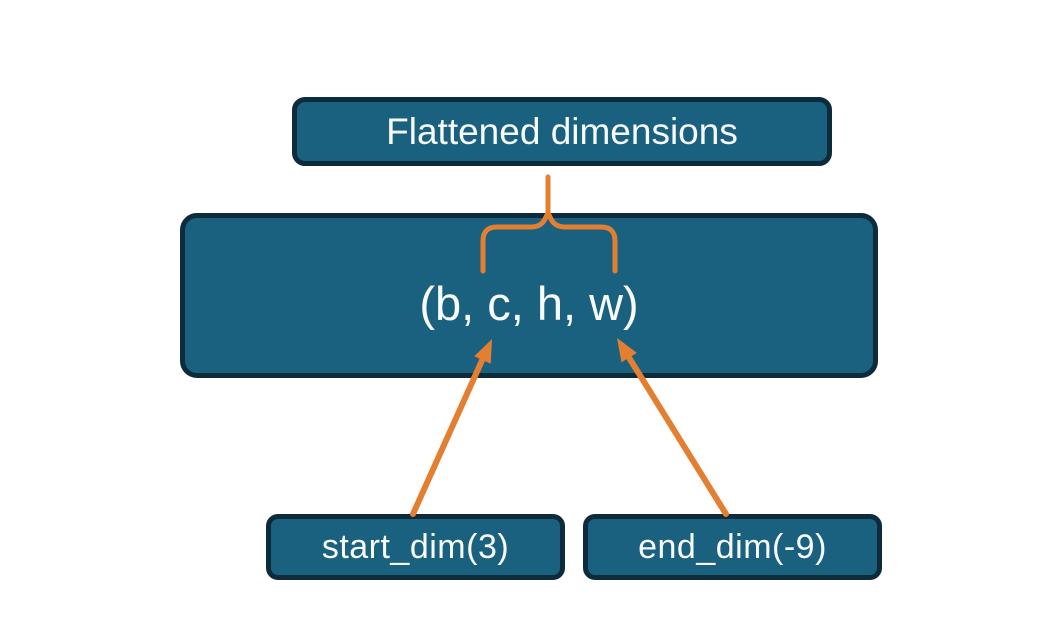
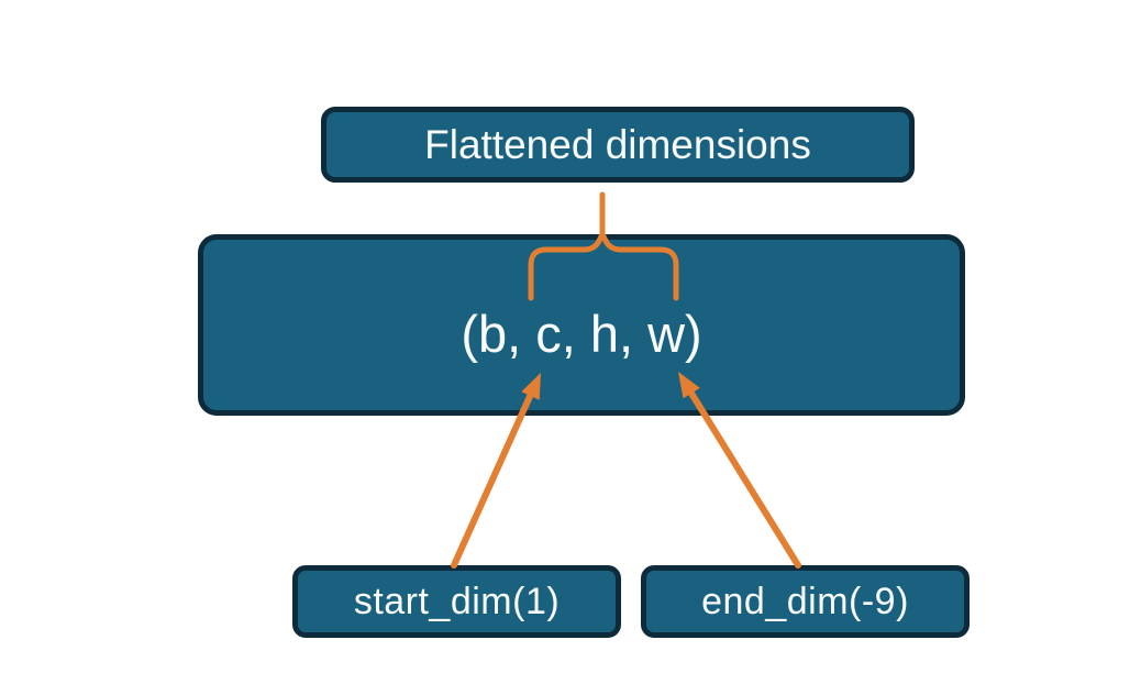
  Flattened dimensions
  (b, c, h, w)
- start_dim(3)
+ start_dim(1)
  end_dim(-9)
